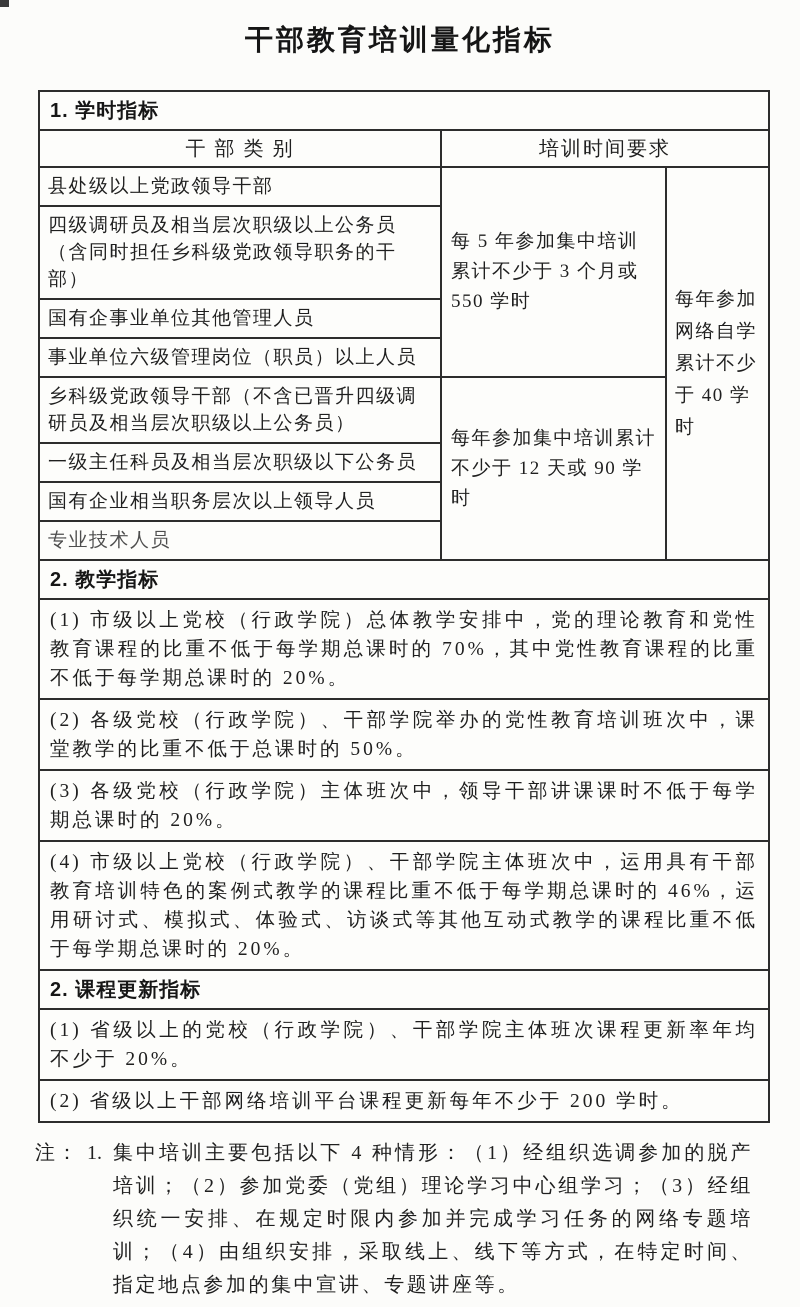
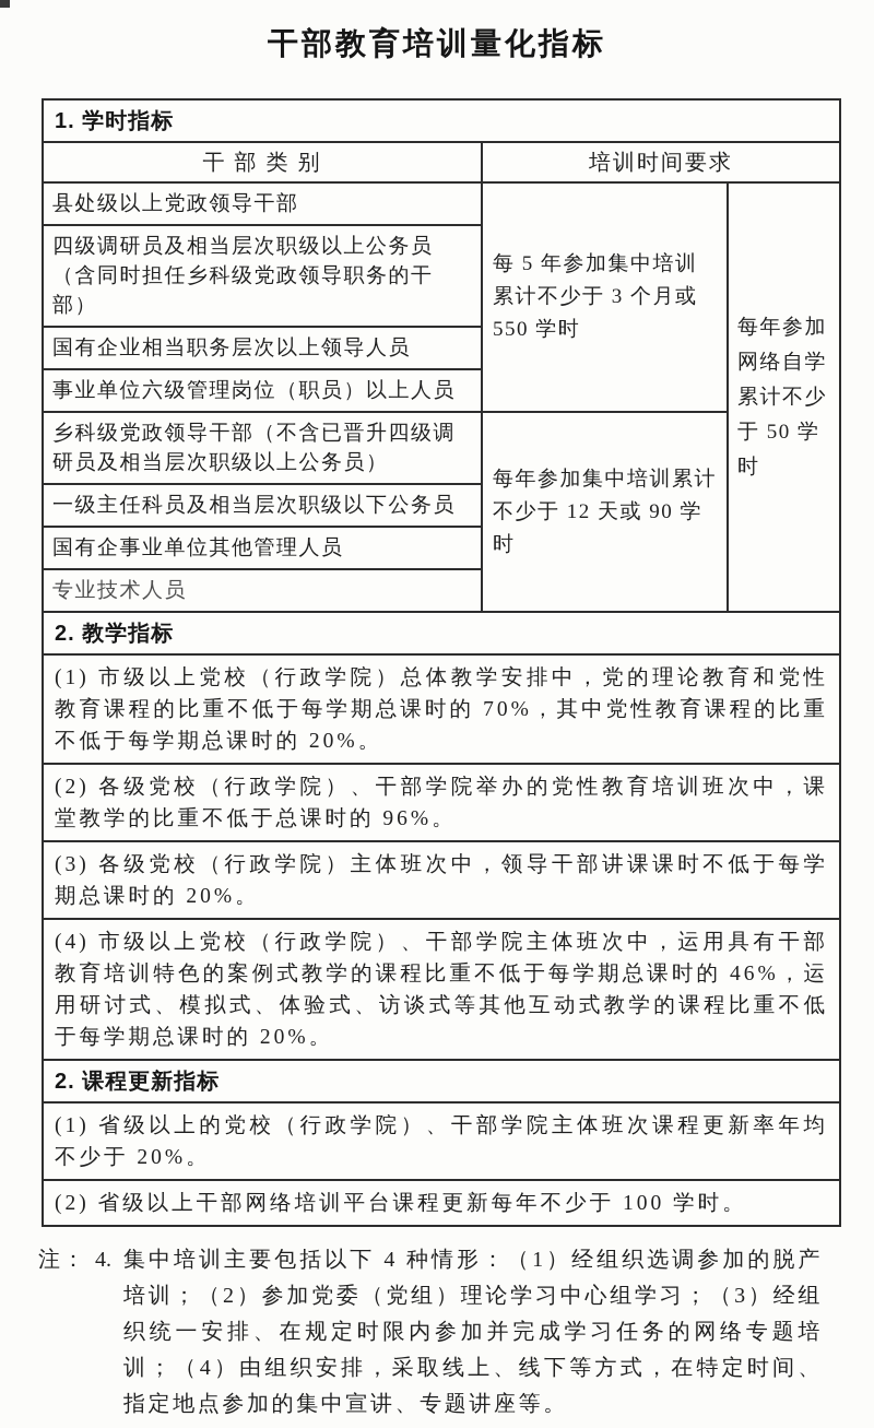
  干部教育培训量化指标
  1. 学时指标
  干 部 类 别	培训时间要求
- 县处级以上党政领导干部	每 5 年参加集中培训累计不少于 3 个月或 550 学时	每年参加网络自学累计不少于 40 学时
+ 县处级以上党政领导干部	每 5 年参加集中培训累计不少于 3 个月或 550 学时	每年参加网络自学累计不少于 50 学时
  四级调研员及相当层次职级以上公务员（含同时担任乡科级党政领导职务的干部）
- 国有企事业单位其他管理人员
+ 国有企业相当职务层次以上领导人员
  事业单位六级管理岗位（职员）以上人员
  乡科级党政领导干部（不含已晋升四级调研员及相当层次职级以上公务员）	每年参加集中培训累计不少于 12 天或 90 学时
  一级主任科员及相当层次职级以下公务员
- 国有企业相当职务层次以上领导人员
+ 国有企事业单位其他管理人员
  专业技术人员
  2. 教学指标
  (1) 市级以上党校（行政学院）总体教学安排中，党的理论教育和党性教育课程的比重不低于每学期总课时的 70%，其中党性教育课程的比重不低于每学期总课时的 20%。
- (2) 各级党校（行政学院）、干部学院举办的党性教育培训班次中，课堂教学的比重不低于总课时的 50%。
+ (2) 各级党校（行政学院）、干部学院举办的党性教育培训班次中，课堂教学的比重不低于总课时的 96%。
  (3) 各级党校（行政学院）主体班次中，领导干部讲课课时不低于每学期总课时的 20%。
  (4) 市级以上党校（行政学院）、干部学院主体班次中，运用具有干部教育培训特色的案例式教学的课程比重不低于每学期总课时的 46%，运用研讨式、模拟式、体验式、访谈式等其他互动式教学的课程比重不低于每学期总课时的 20%。
  2. 课程更新指标
  (1) 省级以上的党校（行政学院）、干部学院主体班次课程更新率年均不少于 20%。
- (2) 省级以上干部网络培训平台课程更新每年不少于 200 学时。
+ (2) 省级以上干部网络培训平台课程更新每年不少于 100 学时。
  注：
- 1.
+ 4.
  集中培训主要包括以下 4 种情形：（1）经组织选调参加的脱产培训；（2）参加党委（党组）理论学习中心组学习；（3）经组织统一安排、在规定时限内参加并完成学习任务的网络专题培训；（4）由组织安排，采取线上、线下等方式，在特定时间、指定地点参加的集中宣讲、专题讲座等。
